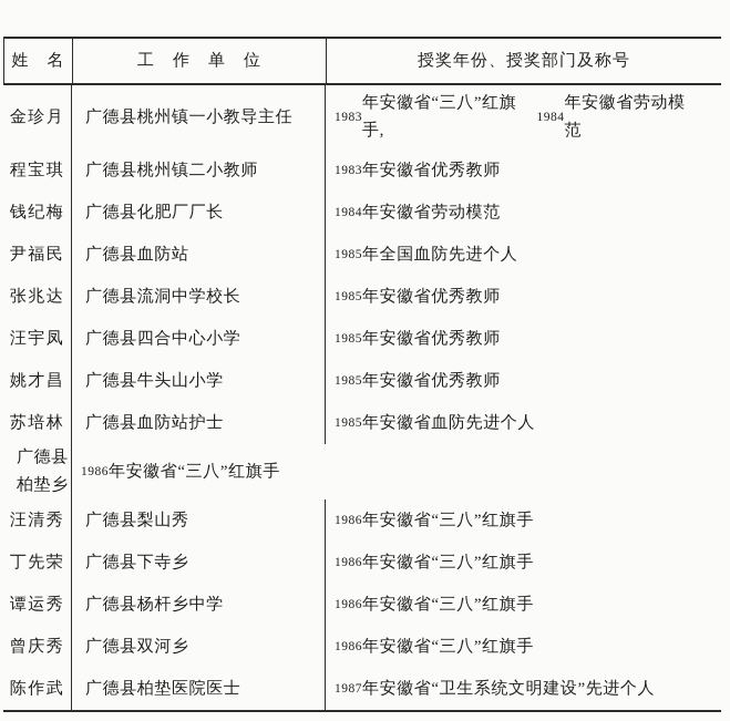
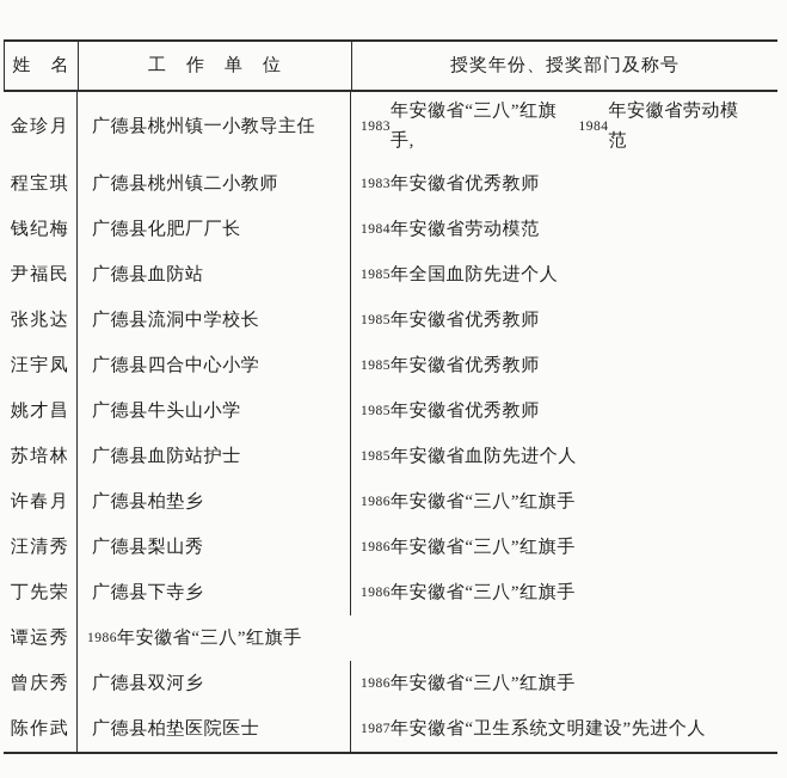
  姓 名
  工 作 单 位
  授奖年份、授奖部门及称号
  金珍月
  广德县桃州镇一小教导主任
  1983
  年安徽省“三八”红旗手,
  1984
  年安徽省劳动模范
  程宝琪
  广德县桃州镇二小教师
  1983
  年安徽省优秀教师
  钱纪梅
  广德县化肥厂厂长
  1984
  年安徽省劳动模范
  尹福民
  广德县血防站
  1985
  年全国血防先进个人
  张兆达
  广德县流洞中学校长
  1985
  年安徽省优秀教师
  汪宇凤
  广德县四合中心小学
  1985
  年安徽省优秀教师
  姚才昌
  广德县牛头山小学
  1985
  年安徽省优秀教师
  苏培林
  广德县血防站护士
  1985
  年安徽省血防先进个人
+ 许春月
  广德县柏垫乡
  1986
  年安徽省“三八”红旗手
  汪清秀
  广德县梨山秀
  1986
  年安徽省“三八”红旗手
  丁先荣
  广德县下寺乡
  1986
  年安徽省“三八”红旗手
  谭运秀
- 广德县杨杆乡中学
  1986
  年安徽省“三八”红旗手
  曾庆秀
  广德县双河乡
  1986
  年安徽省“三八”红旗手
  陈作武
  广德县柏垫医院医士
  1987
  年安徽省“卫生系统文明建设”先进个人
